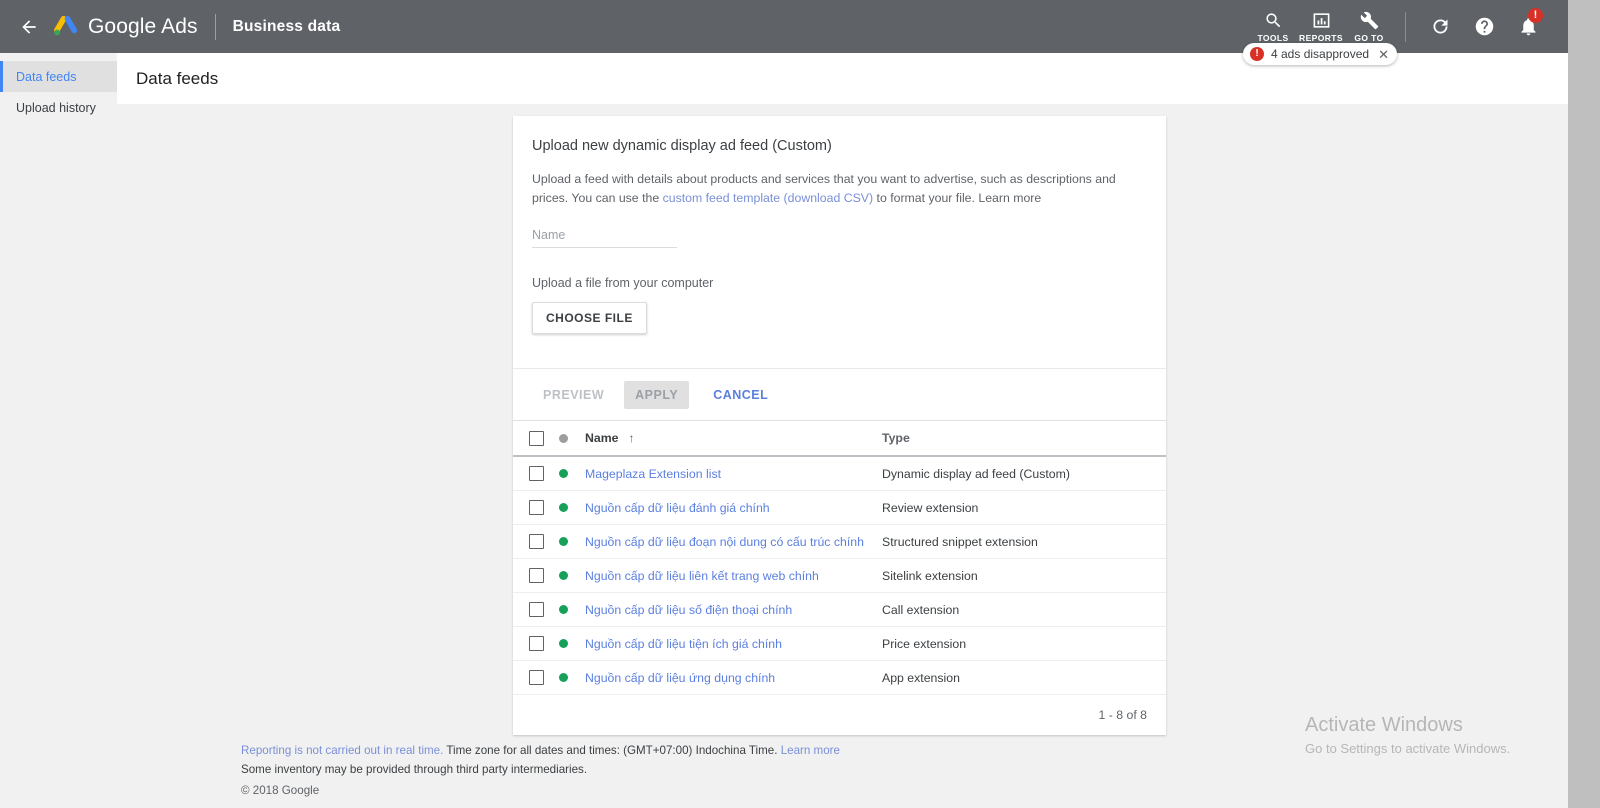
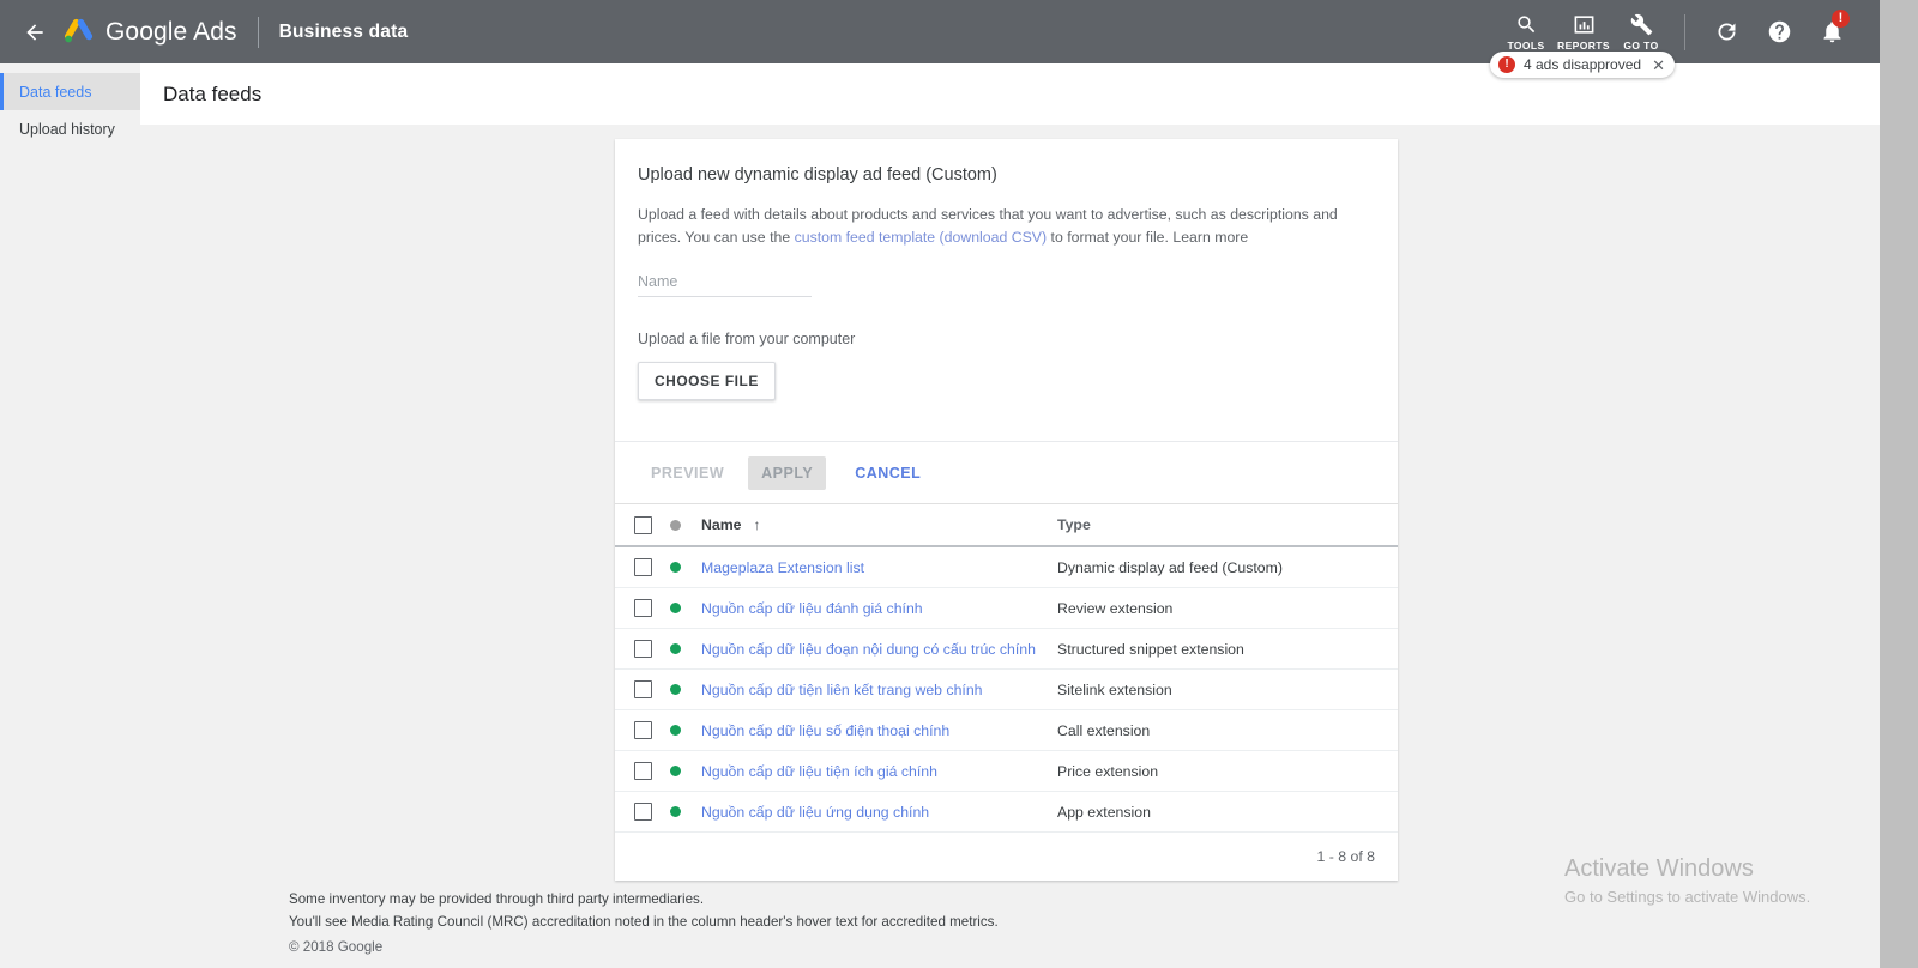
  Google Ads
  Business data
  TOOLS
  REPORTS
  GO TO
  !
  !
  4 ads disapproved
  ✕
  Data feeds
  Upload history
  Data feeds
  Upload new dynamic display ad feed (Custom)
  Upload a feed with details about products and services that you want to advertise, such as descriptions and prices. You can use the custom feed template (download CSV) to format your file. Learn more
  Name
  Upload a file from your computer
  CHOOSE FILE
  PREVIEW
  APPLY
  CANCEL
  Name
  ↑
  Type
  Mageplaza Extension list
  Dynamic display ad feed (Custom)
  Nguồn cấp dữ liệu đánh giá chính
  Review extension
  Nguồn cấp dữ liệu đoạn nội dung có cấu trúc chính
  Structured snippet extension
- Nguồn cấp dữ liệu liên kết trang web chính
+ Nguồn cấp dữ tiện liên kết trang web chính
  Sitelink extension
  Nguồn cấp dữ liệu số điện thoại chính
  Call extension
  Nguồn cấp dữ liệu tiện ích giá chính
  Price extension
  Nguồn cấp dữ liệu ứng dụng chính
  App extension
  1 - 8 of 8
- Reporting is not carried out in real time. Time zone for all dates and times: (GMT+07:00) Indochina Time. Learn more
  Some inventory may be provided through third party intermediaries.
+ You'll see Media Rating Council (MRC) accreditation noted in the column header's hover text for accredited metrics.
  © 2018 Google
  Activate Windows
  Go to Settings to activate Windows.
